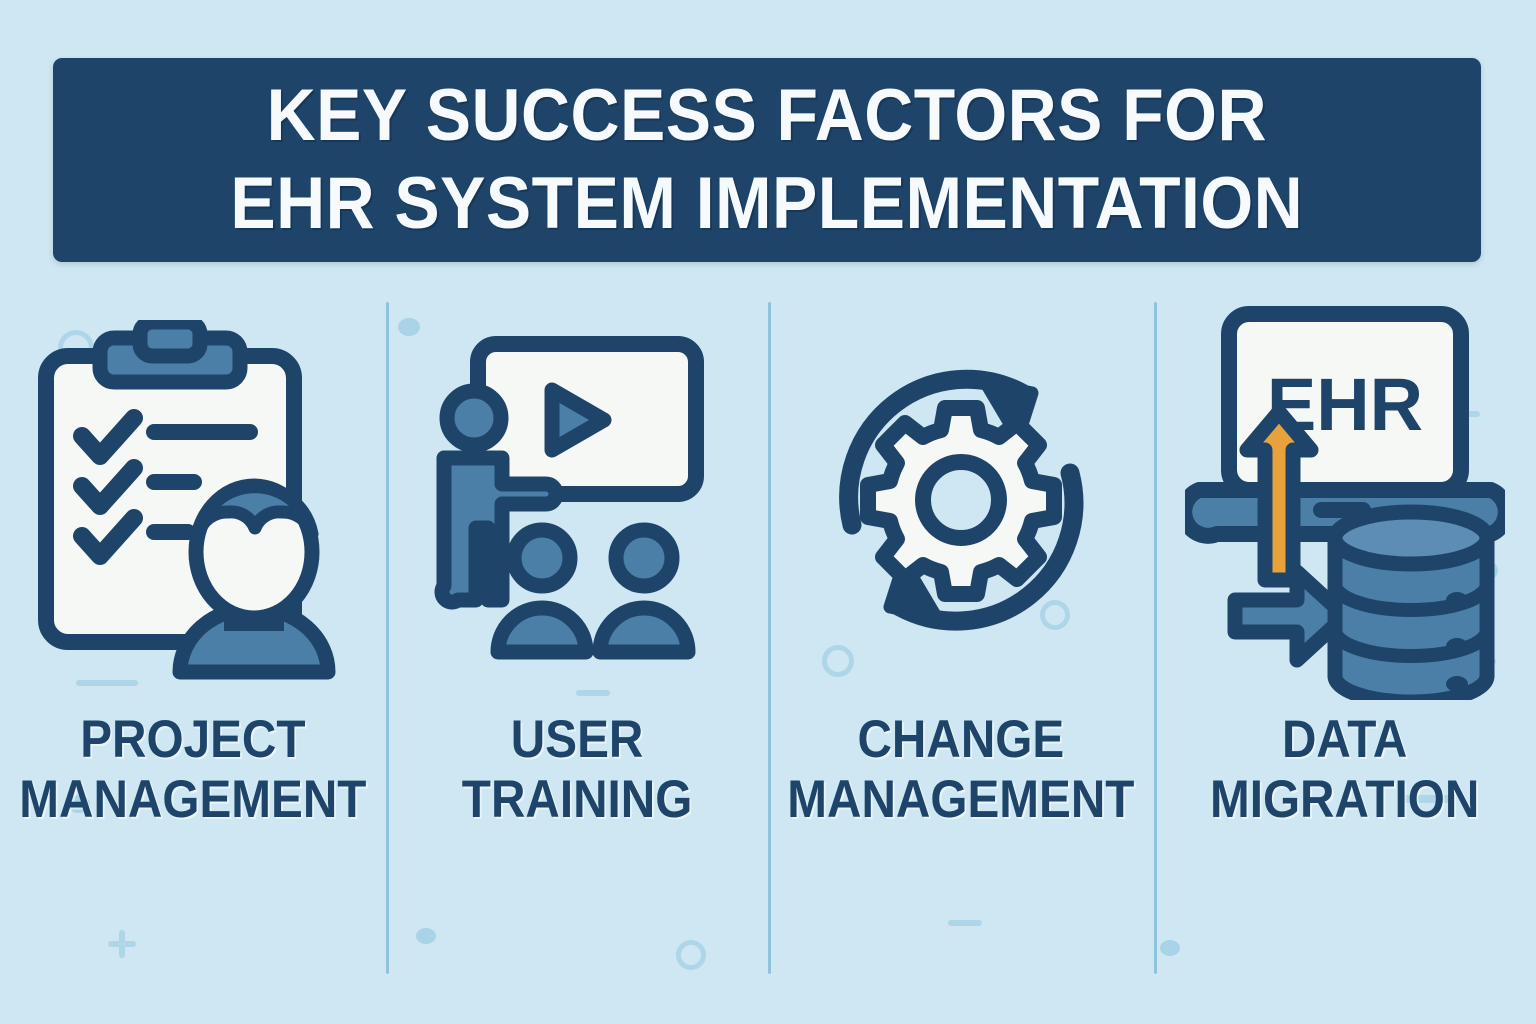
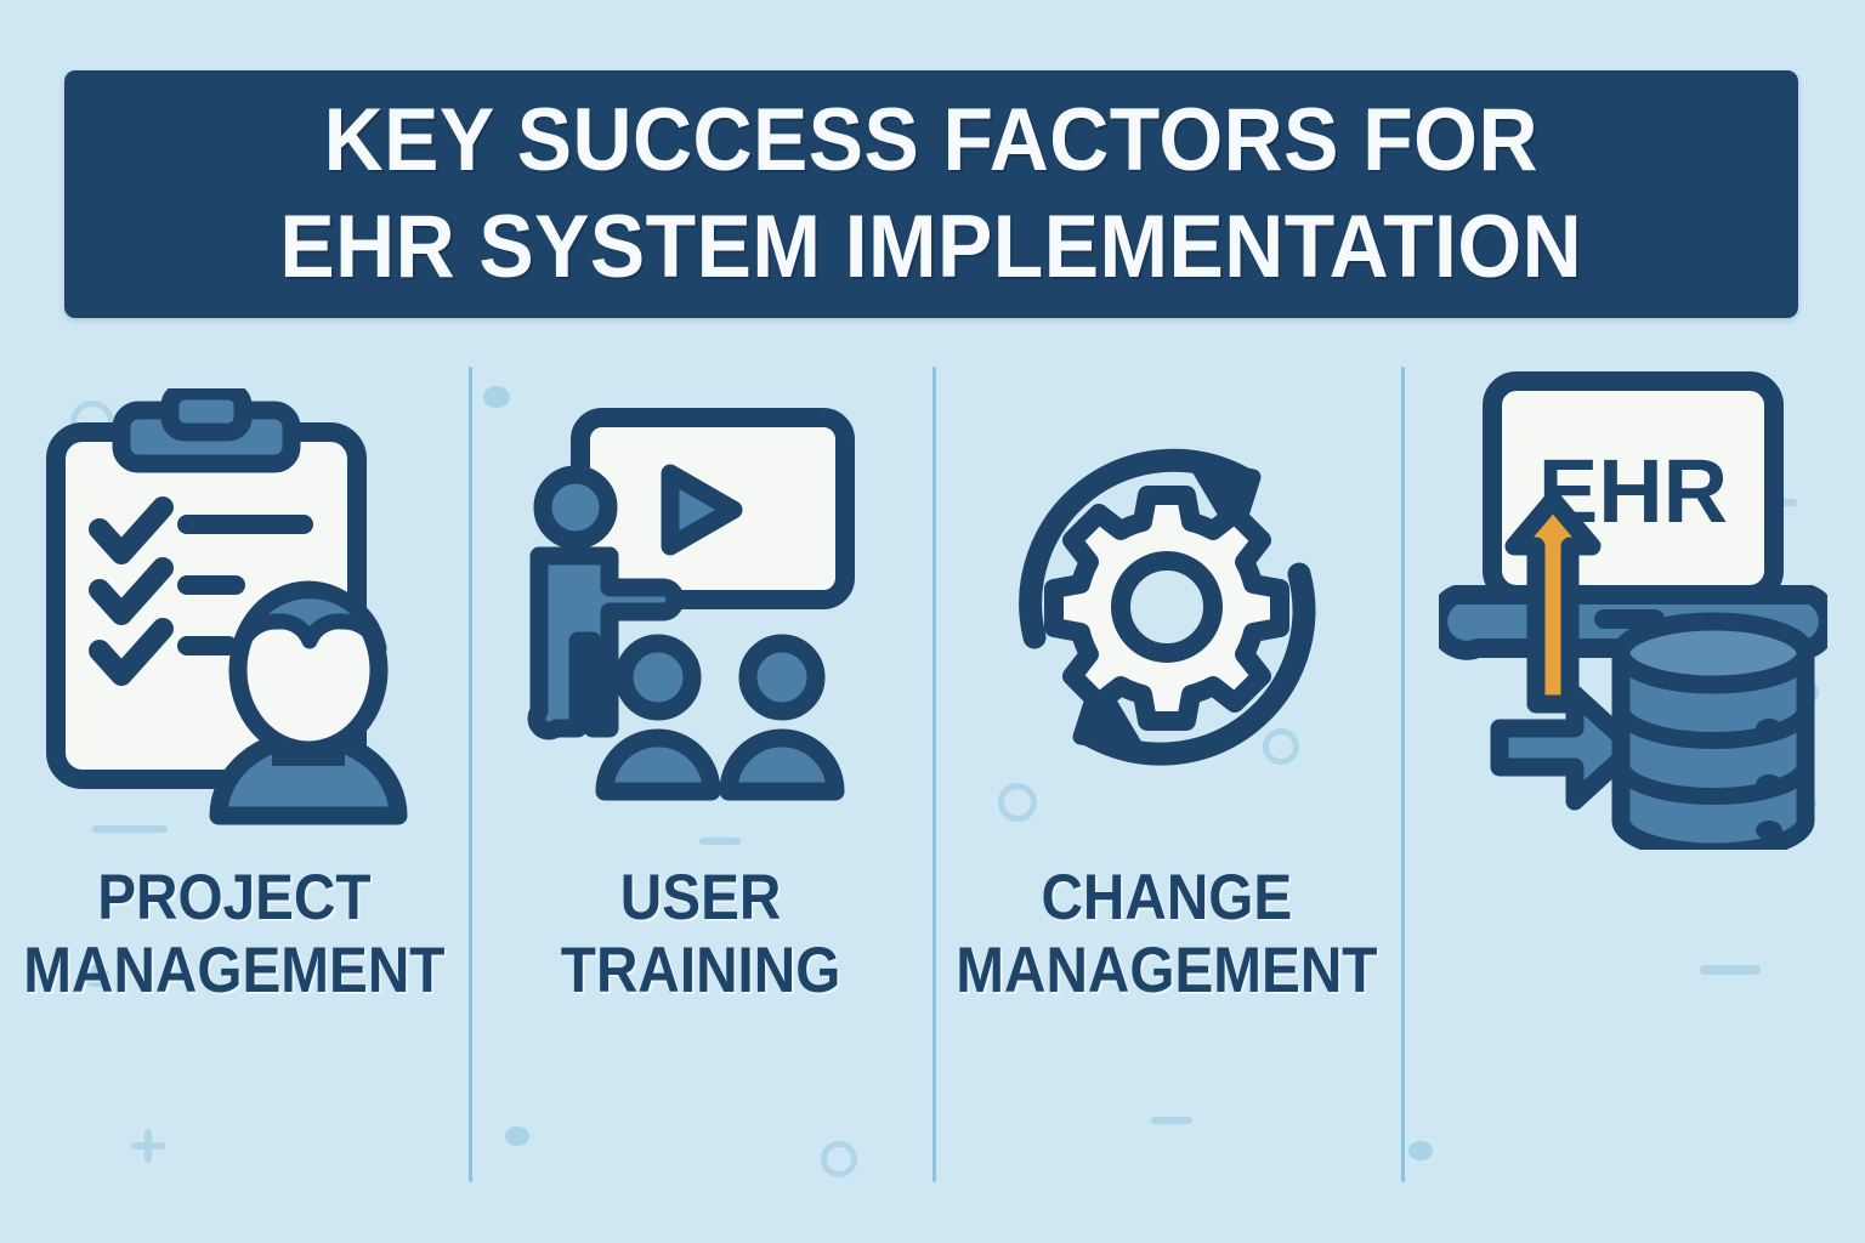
  KEY SUCCESS FACTORS FOR
  EHR SYSTEM IMPLEMENTATION
  PROJECT
  MANAGEMENT
  USER
  TRAINING
  CHANGE
  MANAGEMENT
  EHR
- DATA
- MIGRATION
